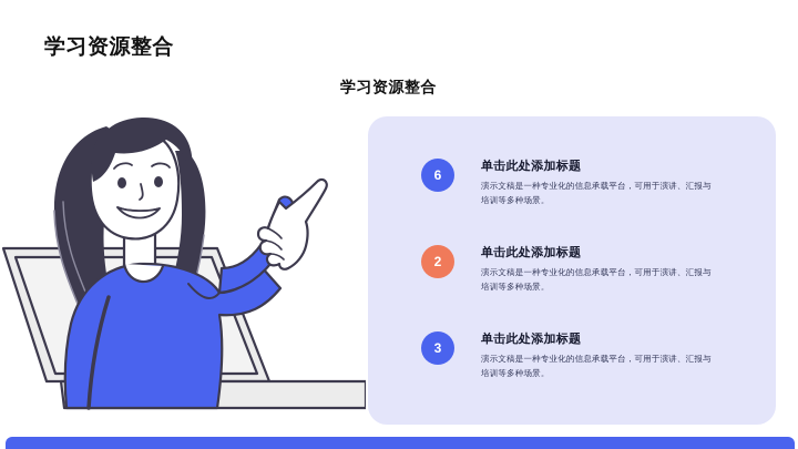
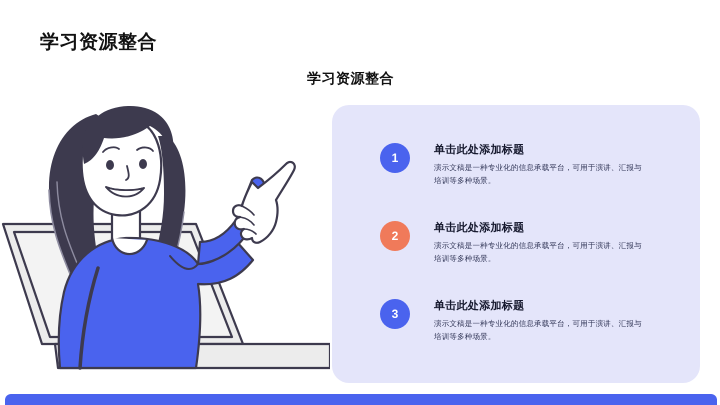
  学习资源整合
  学习资源整合
- 6
+ 1
  单击此处添加标题
  演示文稿是一种专业化的信息承载平台，可用于演讲、汇报与培训等多种场景。
  2
  单击此处添加标题
  演示文稿是一种专业化的信息承载平台，可用于演讲、汇报与培训等多种场景。
  3
  单击此处添加标题
  演示文稿是一种专业化的信息承载平台，可用于演讲、汇报与培训等多种场景。
